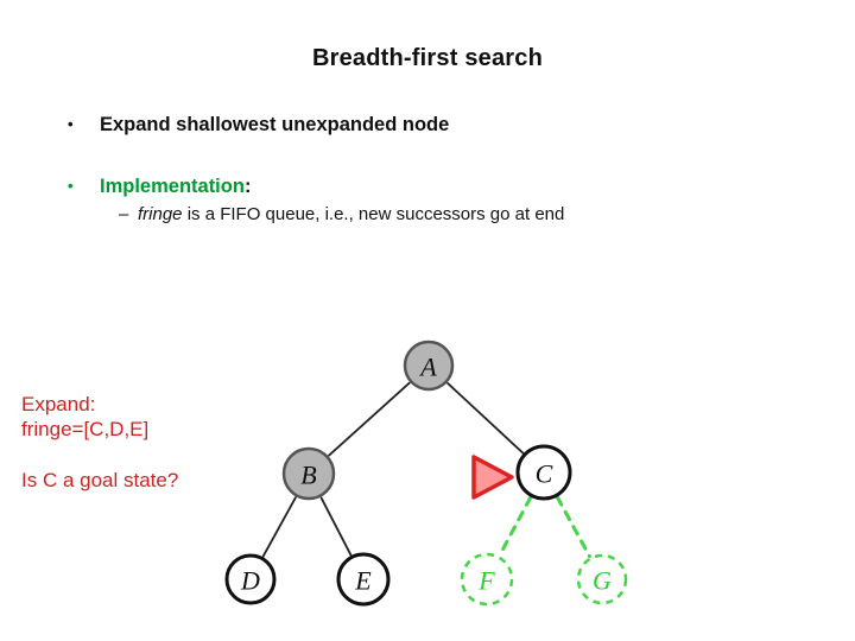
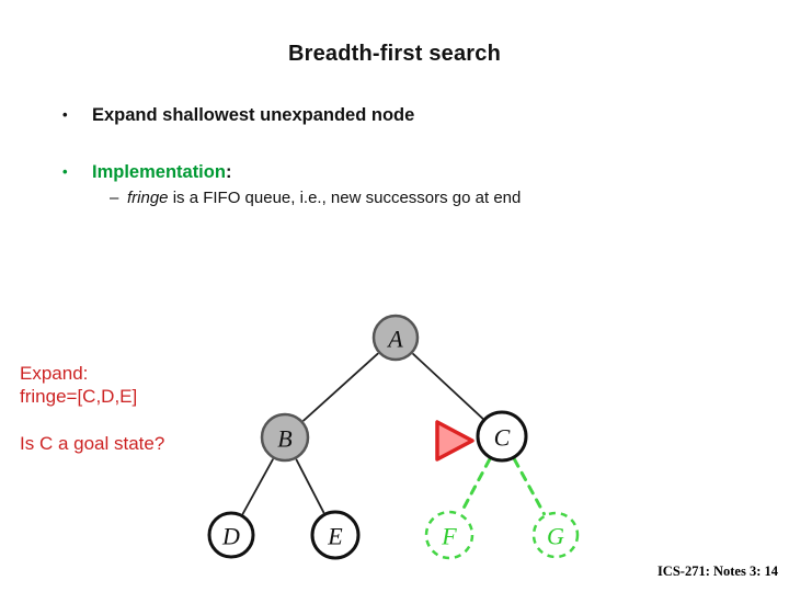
  Breadth-first search
  • Expand shallowest unexpanded node
  • Implementation:
  – fringe is a FIFO queue, i.e., new successors go at end
  Expand:
  fringe=[C,D,E]
  Is C a goal state?
  A
  B
  C
  D
  E
  F
  G
+ ICS-271: Notes 3: 14
